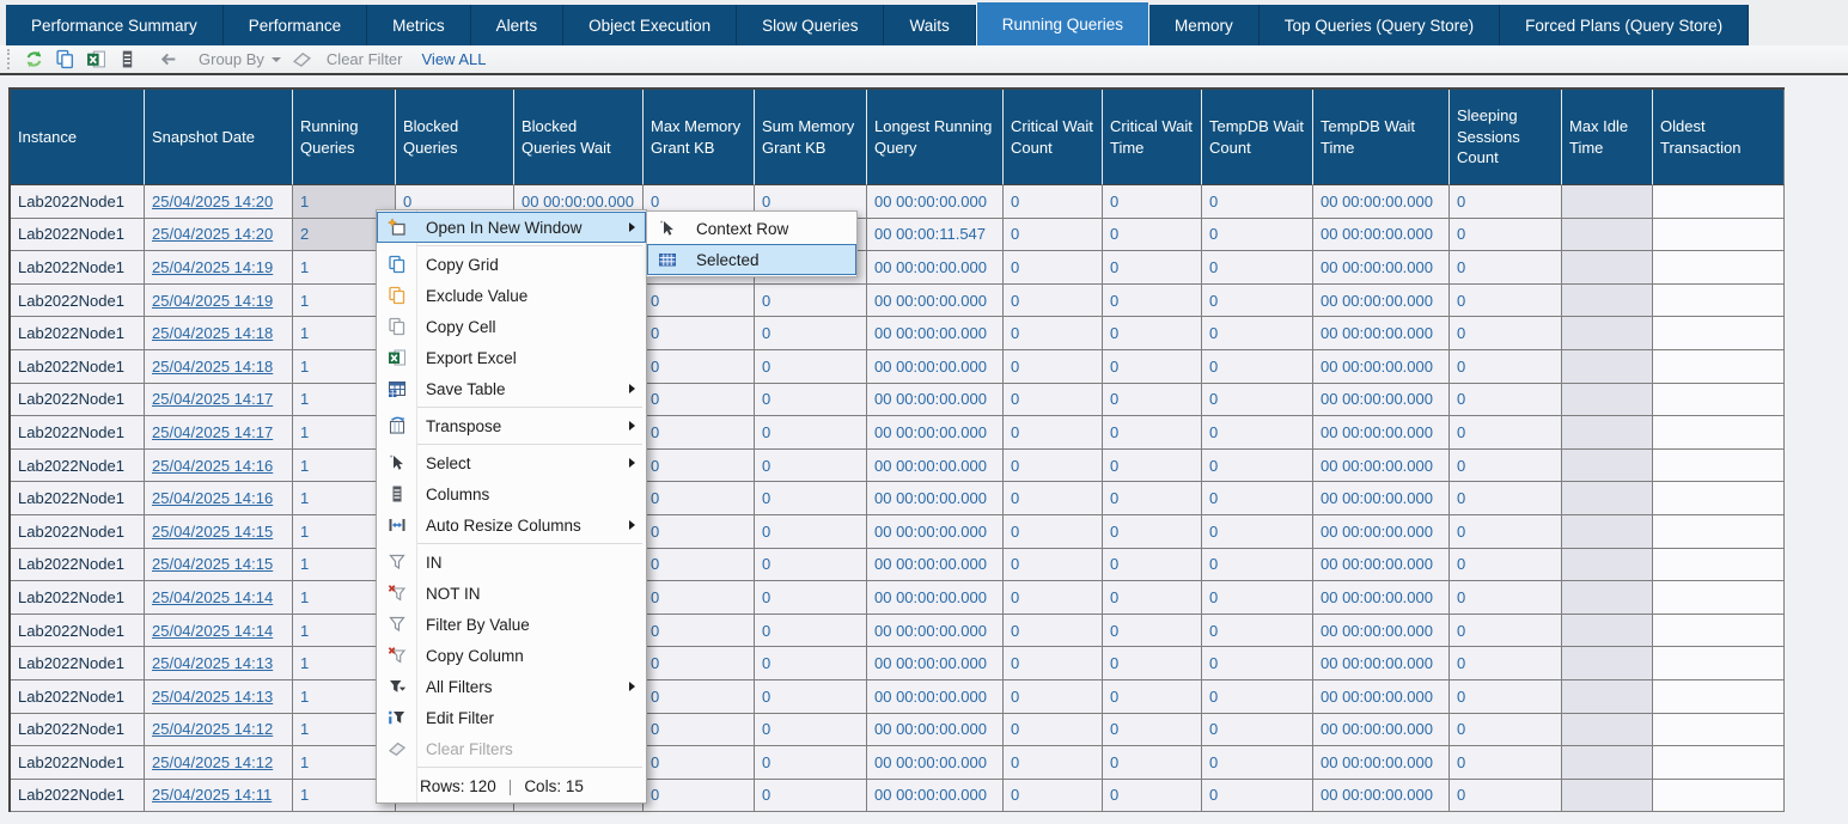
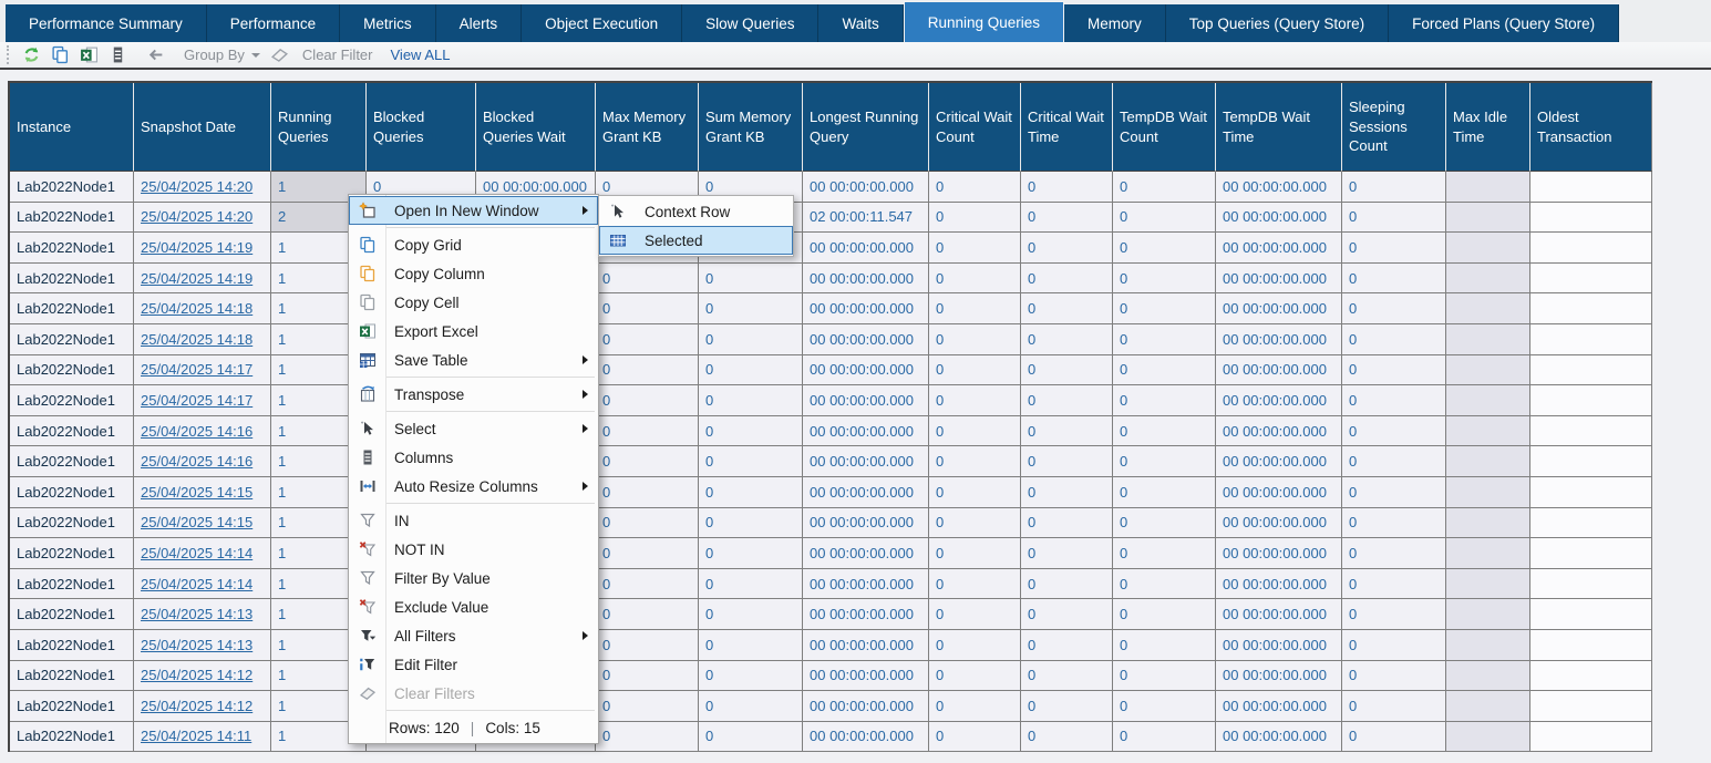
  Performance Summary
  Performance
  Metrics
  Alerts
  Object Execution
  Slow Queries
  Waits
  Running Queries
  Memory
  Top Queries (Query Store)
  Forced Plans (Query Store)
  Group By
  Clear Filter
  View ALL
  Instance	Snapshot Date	Running Queries	Blocked Queries	Blocked Queries Wait	Max Memory Grant KB	Sum Memory Grant KB	Longest Running Query	Critical Wait Count	Critical Wait Time	TempDB Wait Count	TempDB Wait Time	Sleeping Sessions Count	Max Idle Time	Oldest Transaction
  Lab2022Node1	25/04/2025 14:20	1	0	00 00:00:00.000	0	0	00 00:00:00.000	0	0	0	00 00:00:00.000	0
- Lab2022Node1	25/04/2025 14:20	2					00 00:00:11.547	0	0	0	00 00:00:00.000	0
+ Lab2022Node1	25/04/2025 14:20	2					02 00:00:11.547	0	0	0	00 00:00:00.000	0
  Lab2022Node1	25/04/2025 14:19	1					00 00:00:00.000	0	0	0	00 00:00:00.000	0
  Lab2022Node1	25/04/2025 14:19	1			0	0	00 00:00:00.000	0	0	0	00 00:00:00.000	0
  Lab2022Node1	25/04/2025 14:18	1			0	0	00 00:00:00.000	0	0	0	00 00:00:00.000	0
  Lab2022Node1	25/04/2025 14:18	1			0	0	00 00:00:00.000	0	0	0	00 00:00:00.000	0
  Lab2022Node1	25/04/2025 14:17	1			0	0	00 00:00:00.000	0	0	0	00 00:00:00.000	0
  Lab2022Node1	25/04/2025 14:17	1			0	0	00 00:00:00.000	0	0	0	00 00:00:00.000	0
  Lab2022Node1	25/04/2025 14:16	1			0	0	00 00:00:00.000	0	0	0	00 00:00:00.000	0
  Lab2022Node1	25/04/2025 14:16	1			0	0	00 00:00:00.000	0	0	0	00 00:00:00.000	0
  Lab2022Node1	25/04/2025 14:15	1			0	0	00 00:00:00.000	0	0	0	00 00:00:00.000	0
  Lab2022Node1	25/04/2025 14:15	1			0	0	00 00:00:00.000	0	0	0	00 00:00:00.000	0
  Lab2022Node1	25/04/2025 14:14	1			0	0	00 00:00:00.000	0	0	0	00 00:00:00.000	0
  Lab2022Node1	25/04/2025 14:14	1			0	0	00 00:00:00.000	0	0	0	00 00:00:00.000	0
  Lab2022Node1	25/04/2025 14:13	1			0	0	00 00:00:00.000	0	0	0	00 00:00:00.000	0
  Lab2022Node1	25/04/2025 14:13	1			0	0	00 00:00:00.000	0	0	0	00 00:00:00.000	0
  Lab2022Node1	25/04/2025 14:12	1			0	0	00 00:00:00.000	0	0	0	00 00:00:00.000	0
  Lab2022Node1	25/04/2025 14:12	1			0	0	00 00:00:00.000	0	0	0	00 00:00:00.000	0
  Lab2022Node1	25/04/2025 14:11	1			0	0	00 00:00:00.000	0	0	0	00 00:00:00.000	0
  Open In New Window
  Copy Grid
- Exclude Value
+ Copy Column
  Copy Cell
  Export Excel
  Save Table
  Transpose
  Select
  Columns
  Auto Resize Columns
  IN
  NOT IN
  Filter By Value
- Copy Column
+ Exclude Value
  All Filters
  Edit Filter
  Clear Filters
  Rows: 120
  |
  Cols: 15
  Context Row
  Selected
